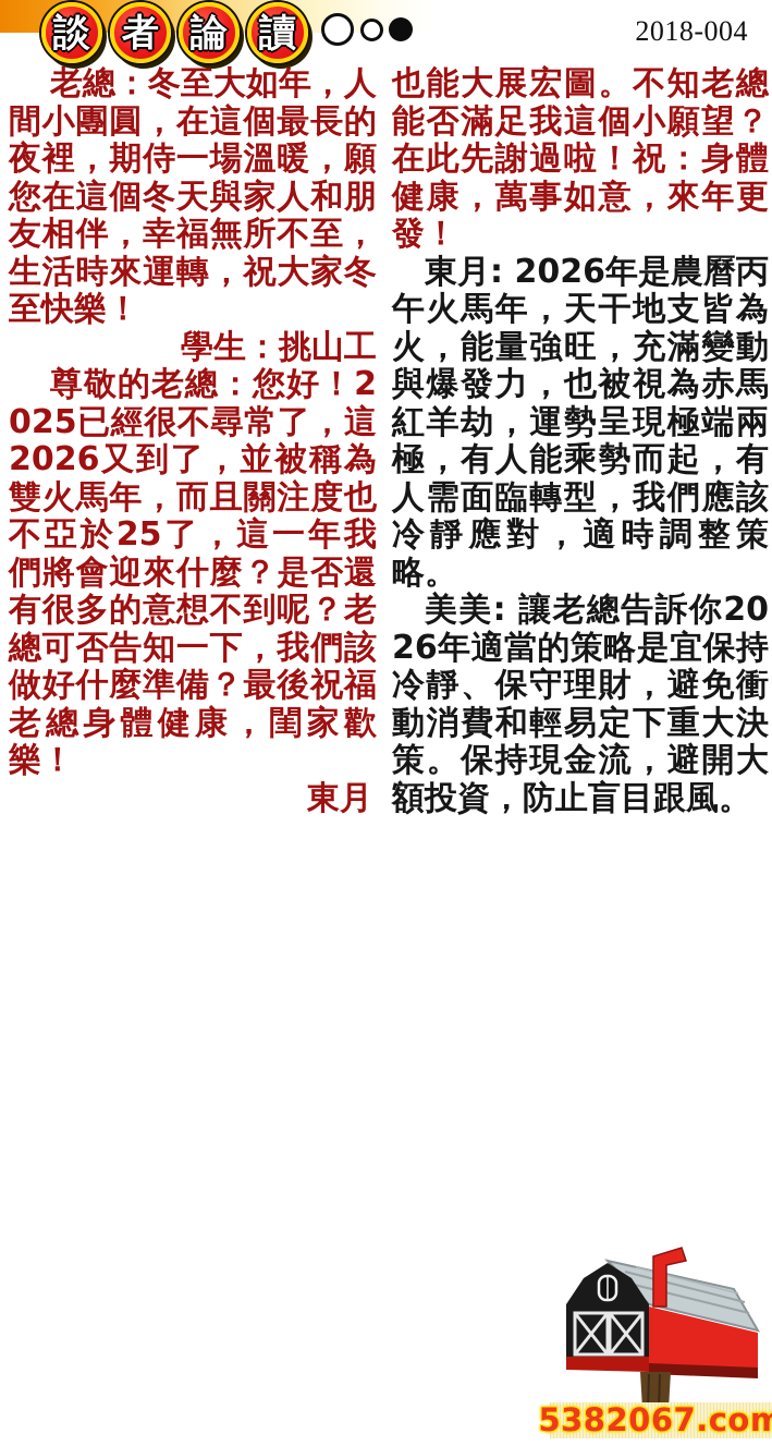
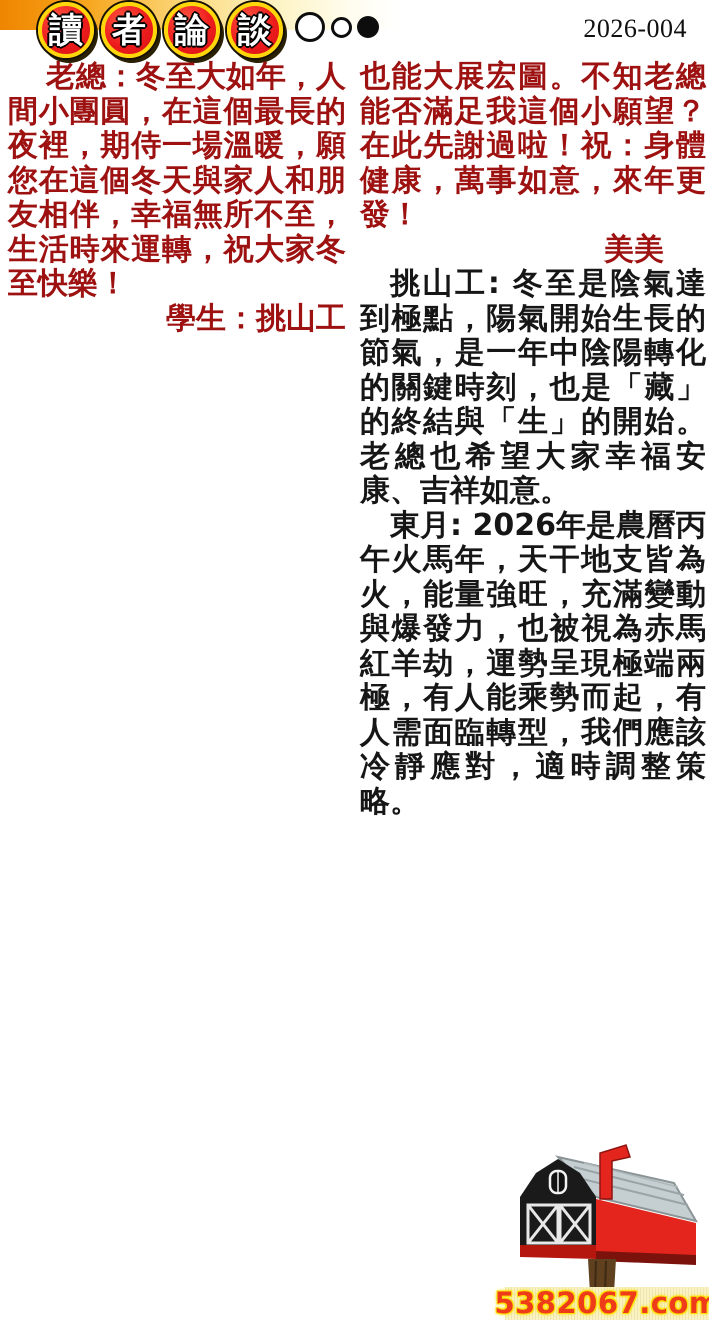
- 談
+ 讀
  者
  論
- 讀
+ 談
- 2018-004
+ 2026-004
  老總：冬至大如年，人間小團圓，在這個最長的夜裡，期侍一場溫暖，願您在這個冬天與家人和朋友相伴，幸福無所不至，生活時來運轉，祝大家冬至快樂！
  學生：挑山工
- 尊敬的老總：您好！2025已經很不尋常了，這2026又到了，並被稱為雙火馬年，而且關注度也不亞於25了，這一年我們將會迎來什麼？是否還有很多的意想不到呢？老總可否告知一下，我們該做好什麼準備？最後祝福老總身體健康，閨家歡樂！
- 東月
  也能大展宏圖。不知老總能否滿足我這個小願望？在此先謝過啦！祝：身體健康，萬事如意，來年更發！
+ 美美
+ 挑山工: 冬至是陰氣達到極點，陽氣開始生長的節氣，是一年中陰陽轉化的關鍵時刻，也是「藏」的終結與「生」的開始。老總也希望大家幸福安康、吉祥如意。
  東月: 2026年是農曆丙午火馬年，天干地支皆為火，能量強旺，充滿變動與爆發力，也被視為赤馬紅羊劫，運勢呈現極端兩極，有人能乘勢而起，有人需面臨轉型，我們應該冷靜應對，適時調整策略。
- 美美: 讓老總告訴你2026年適當的策略是宜保持冷靜、保守理財，避免衝動消費和輕易定下重大決策。保持現金流，避開大額投資，防止盲目跟風。
  5382067.com
